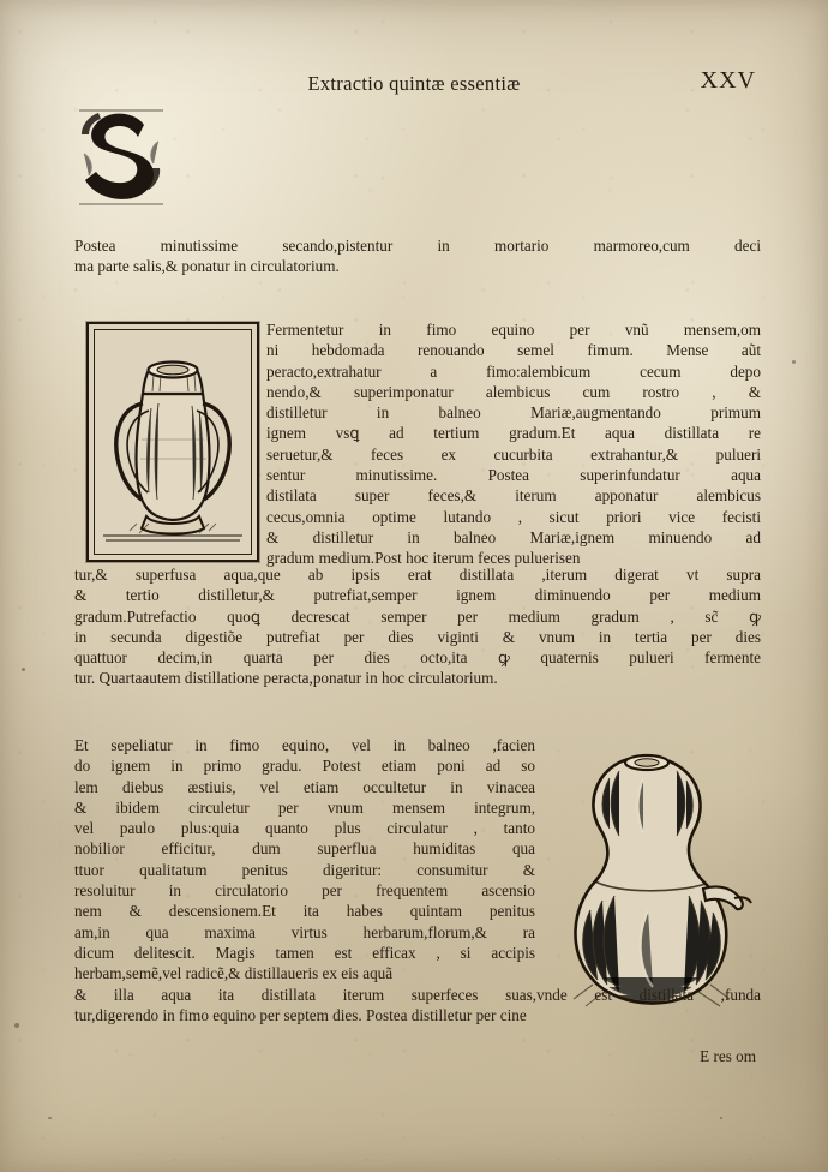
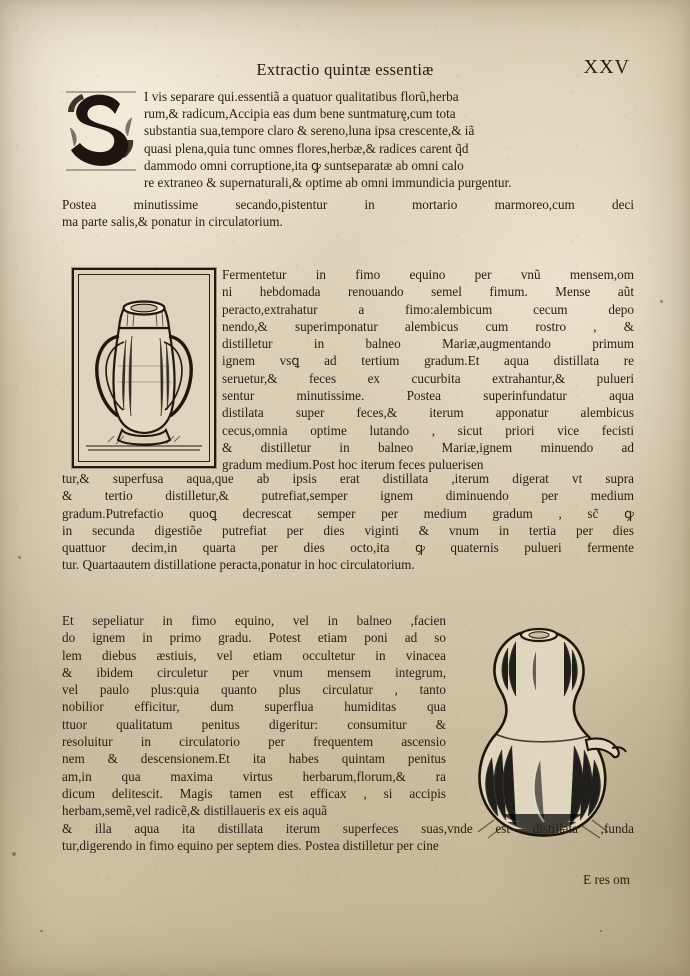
  Extractio quintæ essentiæ
  XXV
+ I vis separare qui.essentiã a quatuor qualitatibus florũ,herba
+ rum,& radicum,Accipia eas dum bene suntmaturę,cum tota
+ substantia sua,tempore claro & sereno,luna ipsa crescente,& iã
+ quasi plena,quia tunc omnes flores,herbæ,& radices carent q̃d
+ dammodo omni corruptione,ita ꝙ suntseparatæ ab omni calo
+ re extraneo & supernaturali,& optime ab omni immundicia purgentur.
  Postea minutissime secando,pistentur in mortario marmoreo,cum deci ma parte salis,& ponatur in circulatorium.
  Fermentetur in fimo equino per vnũ mensem,om ni hebdomada renouando semel fimum. Mense aũt peracto,extrahatur a fimo:alembicum cecum depo nendo,& superimponatur alembicus cum rostro , & distilletur in balneo Mariæ,augmentando primum ignem vsꝗ ad tertium gradum.Et aqua distillata re seruetur,& feces ex cucurbita extrahantur,& pulueri sentur minutissime. Postea superinfundatur aqua distilata super feces,& iterum apponatur alembicus cecus,omnia optime lutando , sicut priori vice fecisti & distilletur in balneo Mariæ,ignem minuendo ad gradum medium.Post hoc iterum feces puluerisen
  tur,& superfusa aqua,que ab ipsis erat distillata ,iterum digerat vt supra & tertio distilletur,& putrefiat,semper ignem diminuendo per medium gradum.Putrefactio quoꝗ decrescat semper per medium gradum , sc̃ ꝙ in secunda digestiõe putrefiat per dies viginti & vnum in tertia per dies quattuor decim,in quarta per dies octo,ita ꝙ quaternis pulueri fermente tur. Quartaautem distillatione peracta,ponatur in hoc circulatorium.
  Et sepeliatur in fimo equino, vel in balneo ,facien do ignem in primo gradu. Potest etiam poni ad so lem diebus æstiuis, vel etiam occultetur in vinacea & ibidem circuletur per vnum mensem integrum, vel paulo plus:quia quanto plus circulatur , tanto nobilior efficitur, dum superflua humiditas qua ttuor qualitatum penitus digeritur: consumitur & resoluitur in circulatorio per frequentem ascensio nem & descensionem.Et ita habes quintam penitus am,in qua maxima virtus herbarum,florum,& ra dicum delitescit. Magis tamen est efficax , si accipis herbam,semẽ,vel radicẽ,& distillaueris ex eis aquã
  & illa aqua ita distillata iterum superfeces suas,vnde est distillata ,funda tur,digerendo in fimo equino per septem dies. Postea distilletur per cine
  E res om
